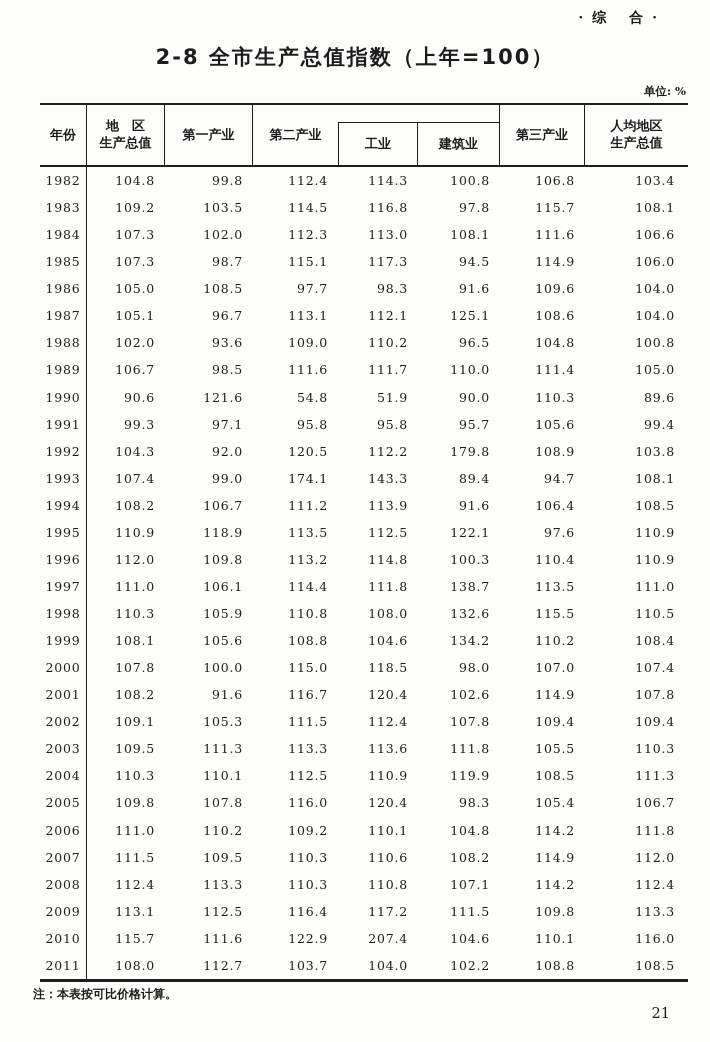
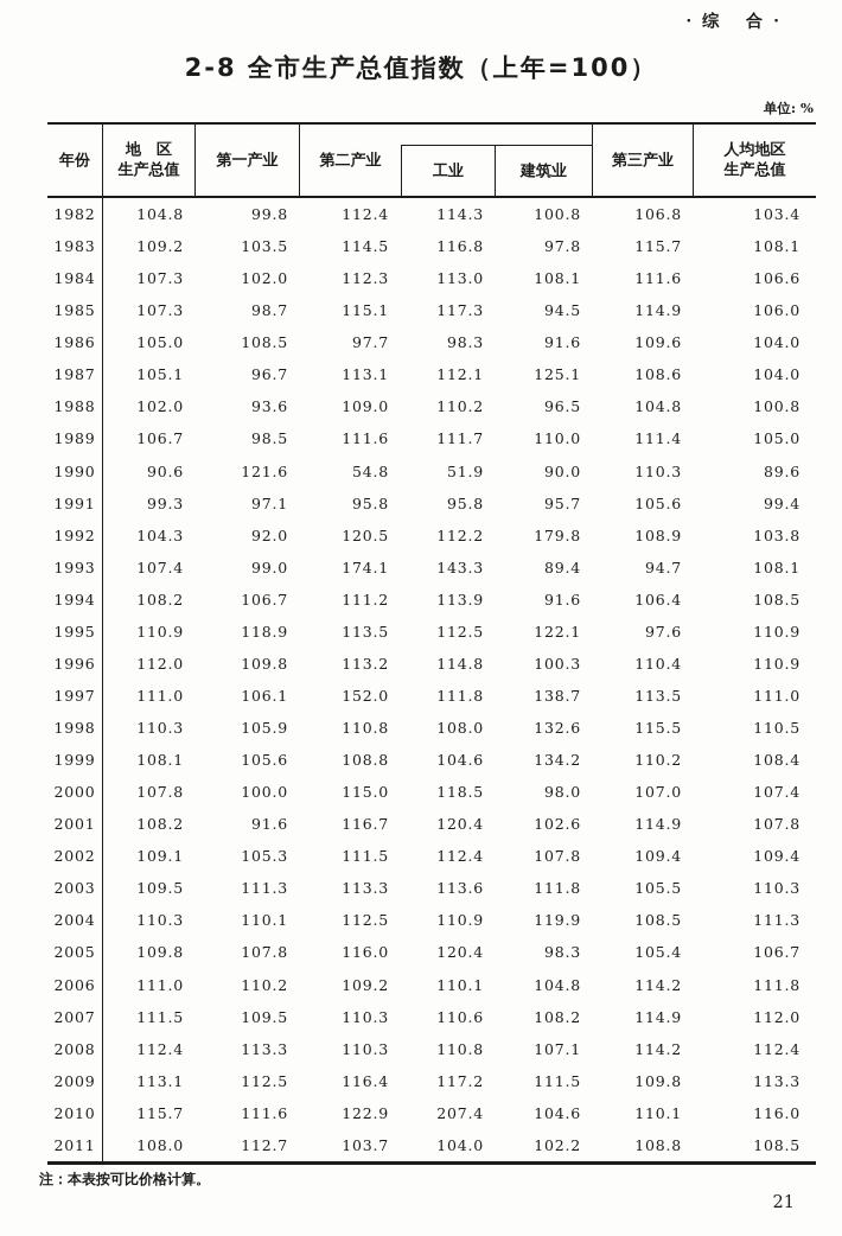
  ·综 合·
  2-8 全市生产总值指数（上年=100）
  单位: %
  年份
  地 区
  生产总值
  第一产业
  第二产业
  工业
  建筑业
  第三产业
  人均地区
  生产总值
  1982
  104.8
  99.8
  112.4
  114.3
  100.8
  106.8
  103.4
  1983
  109.2
  103.5
  114.5
  116.8
  97.8
  115.7
  108.1
  1984
  107.3
  102.0
  112.3
  113.0
  108.1
  111.6
  106.6
  1985
  107.3
  98.7
  115.1
  117.3
  94.5
  114.9
  106.0
  1986
  105.0
  108.5
  97.7
  98.3
  91.6
  109.6
  104.0
  1987
  105.1
  96.7
  113.1
  112.1
  125.1
  108.6
  104.0
  1988
  102.0
  93.6
  109.0
  110.2
  96.5
  104.8
  100.8
  1989
  106.7
  98.5
  111.6
  111.7
  110.0
  111.4
  105.0
  1990
  90.6
  121.6
  54.8
  51.9
  90.0
  110.3
  89.6
  1991
  99.3
  97.1
  95.8
  95.8
  95.7
  105.6
  99.4
  1992
  104.3
  92.0
  120.5
  112.2
  179.8
  108.9
  103.8
  1993
  107.4
  99.0
  174.1
  143.3
  89.4
  94.7
  108.1
  1994
  108.2
  106.7
  111.2
  113.9
  91.6
  106.4
  108.5
  1995
  110.9
  118.9
  113.5
  112.5
  122.1
  97.6
  110.9
  1996
  112.0
  109.8
  113.2
  114.8
  100.3
  110.4
  110.9
  1997
  111.0
  106.1
- 114.4
+ 152.0
  111.8
  138.7
  113.5
  111.0
  1998
  110.3
  105.9
  110.8
  108.0
  132.6
  115.5
  110.5
  1999
  108.1
  105.6
  108.8
  104.6
  134.2
  110.2
  108.4
  2000
  107.8
  100.0
  115.0
  118.5
  98.0
  107.0
  107.4
  2001
  108.2
  91.6
  116.7
  120.4
  102.6
  114.9
  107.8
  2002
  109.1
  105.3
  111.5
  112.4
  107.8
  109.4
  109.4
  2003
  109.5
  111.3
  113.3
  113.6
  111.8
  105.5
  110.3
  2004
  110.3
  110.1
  112.5
  110.9
  119.9
  108.5
  111.3
  2005
  109.8
  107.8
  116.0
  120.4
  98.3
  105.4
  106.7
  2006
  111.0
  110.2
  109.2
  110.1
  104.8
  114.2
  111.8
  2007
  111.5
  109.5
  110.3
  110.6
  108.2
  114.9
  112.0
  2008
  112.4
  113.3
  110.3
  110.8
  107.1
  114.2
  112.4
  2009
  113.1
  112.5
  116.4
  117.2
  111.5
  109.8
  113.3
  2010
  115.7
  111.6
  122.9
  207.4
  104.6
  110.1
  116.0
  2011
  108.0
  112.7
  103.7
  104.0
  102.2
  108.8
  108.5
  注：本表按可比价格计算。
  21
